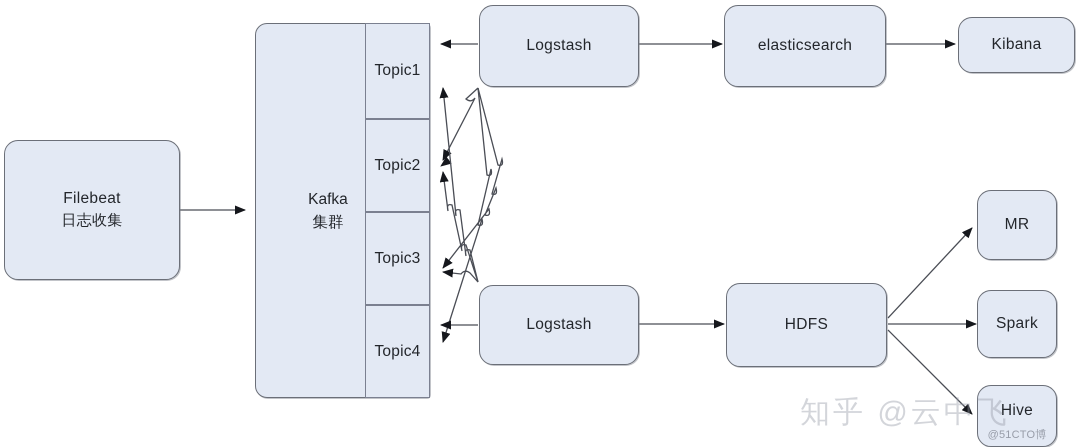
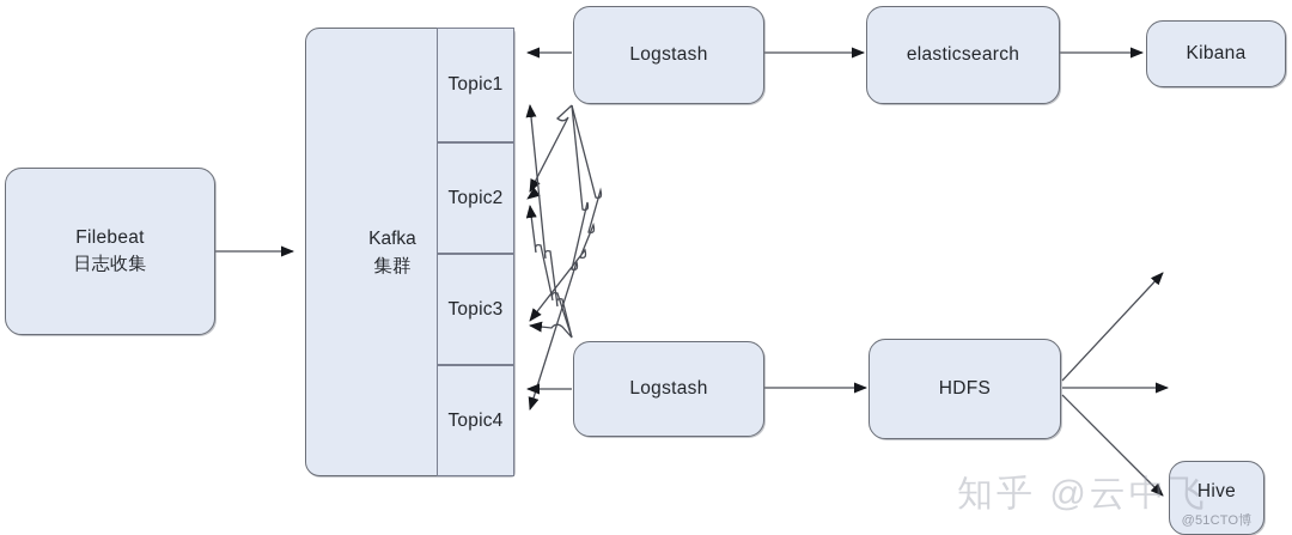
  Filebeat
  日志收集
  Kafka
  集群
  Topic1
  Topic2
  Topic3
  Topic4
  Logstash
  elasticsearch
  Kibana
  Logstash
  HDFS
- MR
- Spark
  Hive
  @51CTO博
  知乎 @云中飞
